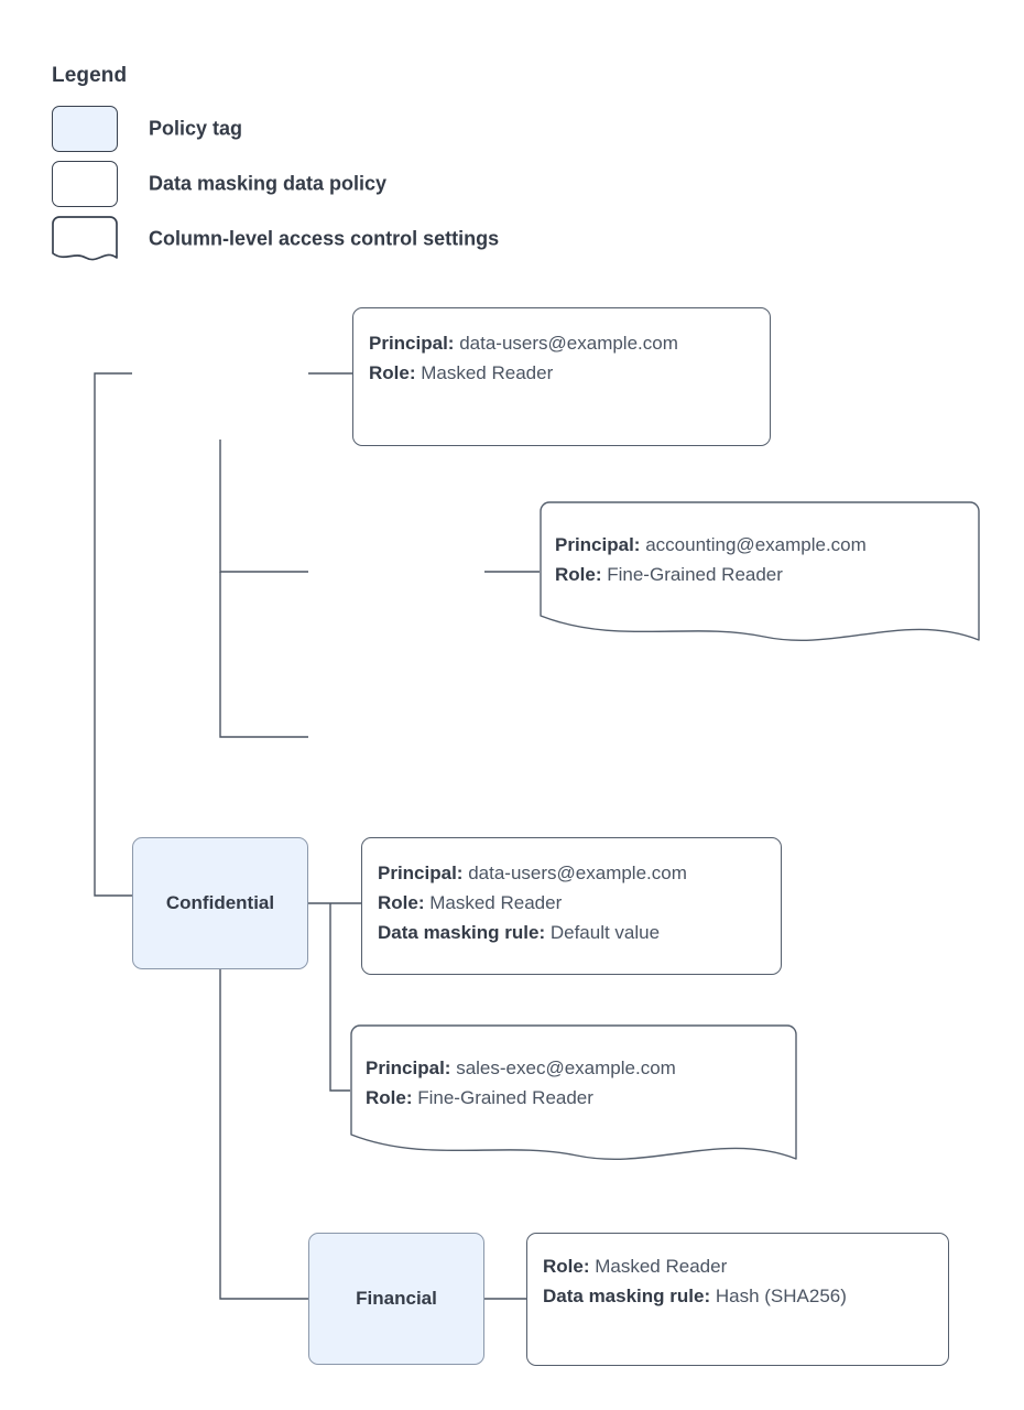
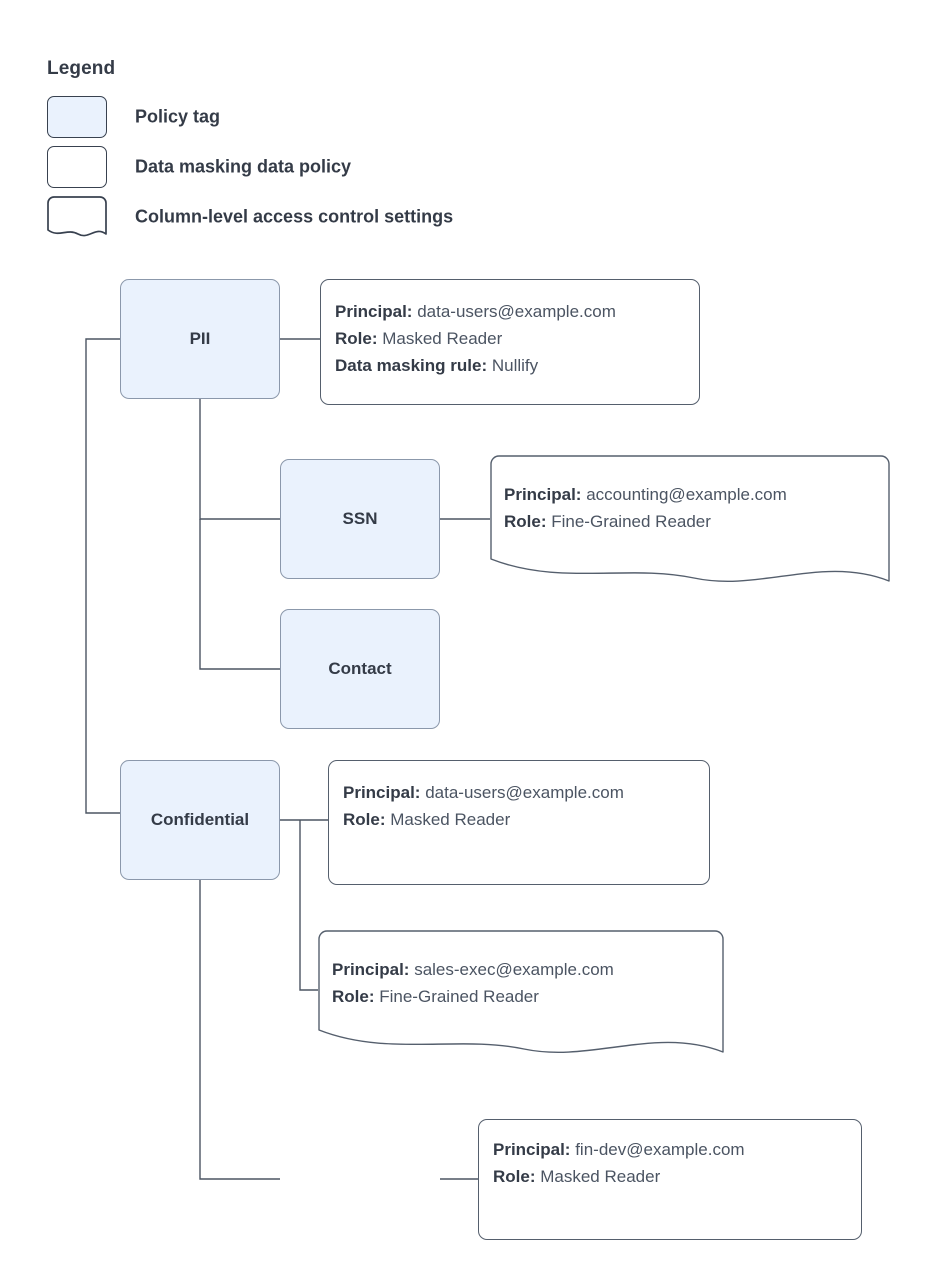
  Legend
  Policy tag
  Data masking data policy
  Column-level access control settings
+ PII
+ SSN
+ Contact
  Confidential
- Financial
  Principal: data-users@example.com
  Role: Masked Reader
+ Data masking rule: Nullify
  Principal: accounting@example.com
  Role: Fine-Grained Reader
  Principal: data-users@example.com
  Role: Masked Reader
- Data masking rule: Default value
  Principal: sales-exec@example.com
  Role: Fine-Grained Reader
+ Principal: fin-dev@example.com
  Role: Masked Reader
- Data masking rule: Hash (SHA256)
